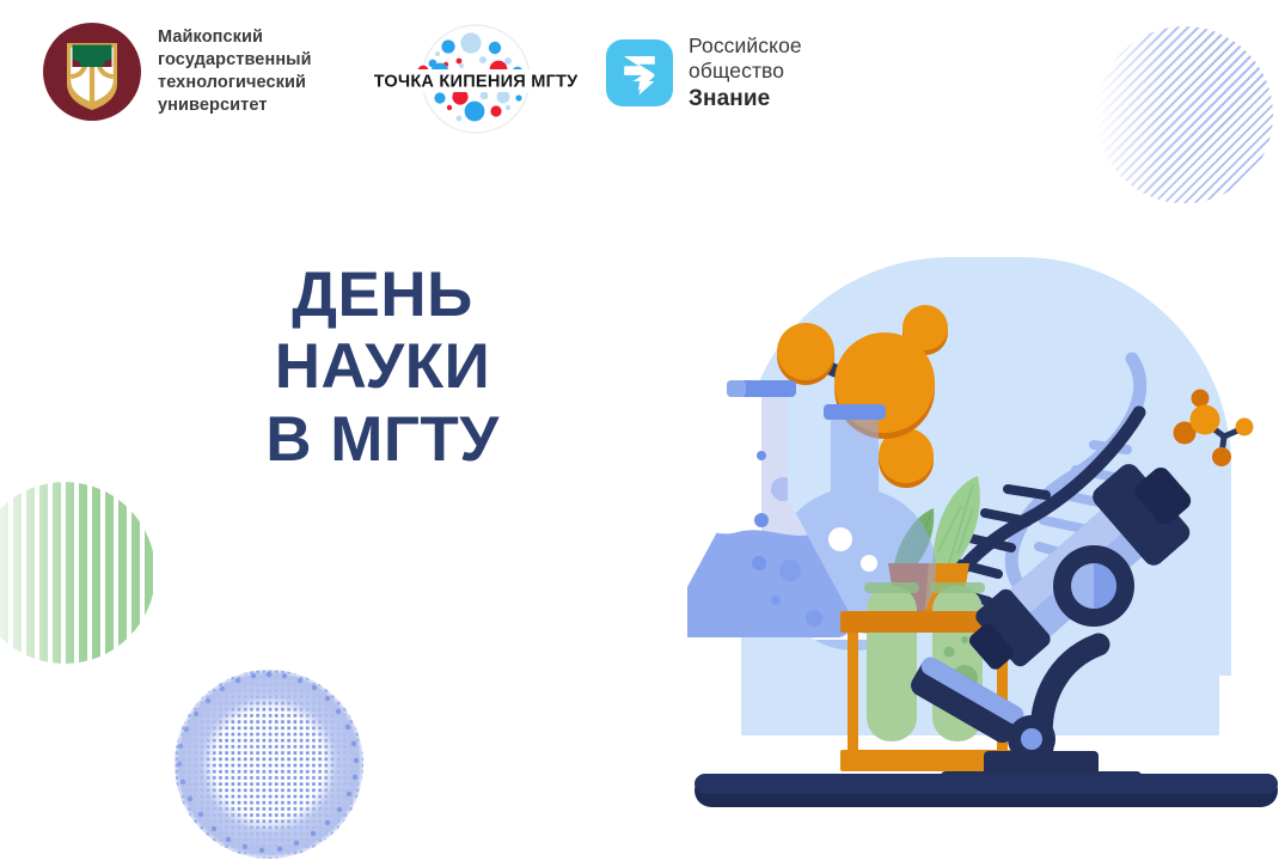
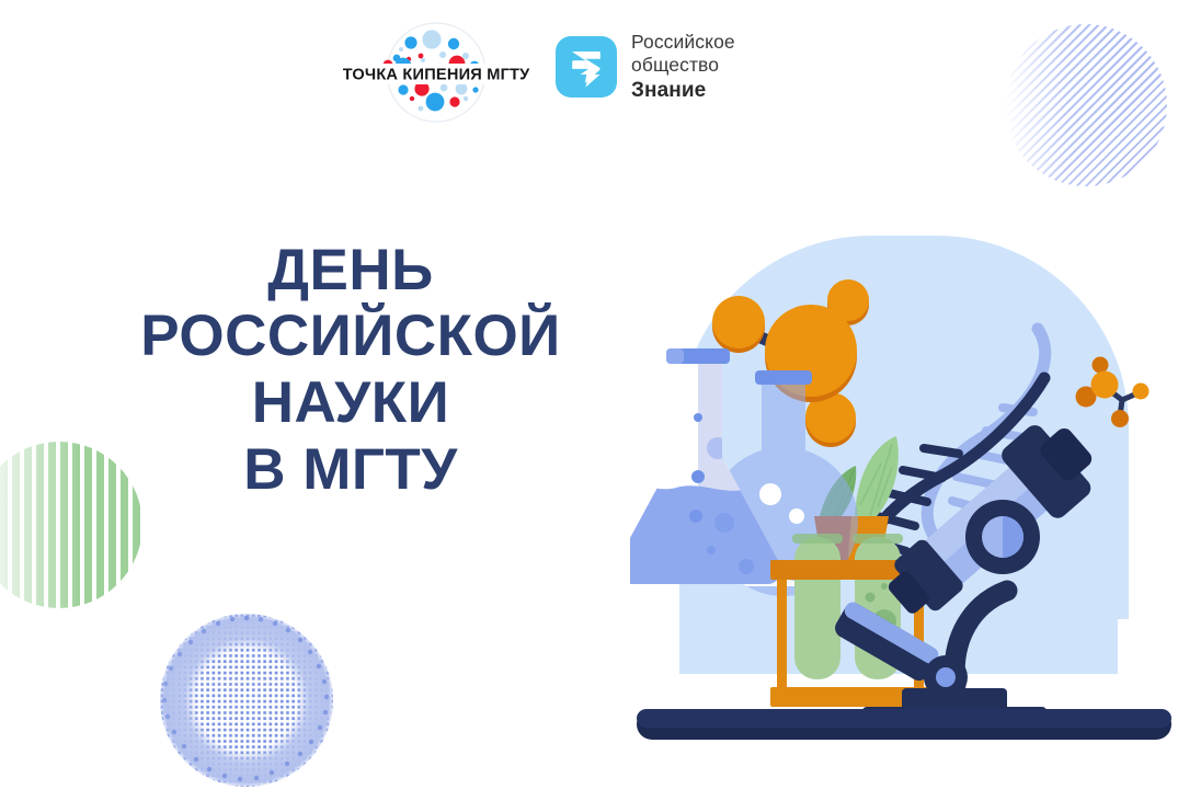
- Майкопский
- государственный
- технологический
- университет
  ТОЧКА КИПЕНИЯ МГТУ
  Российское
  общество
  Знание
  ДЕНЬ
+ РОССИЙСКОЙ
  НАУКИ
  В МГТУ
